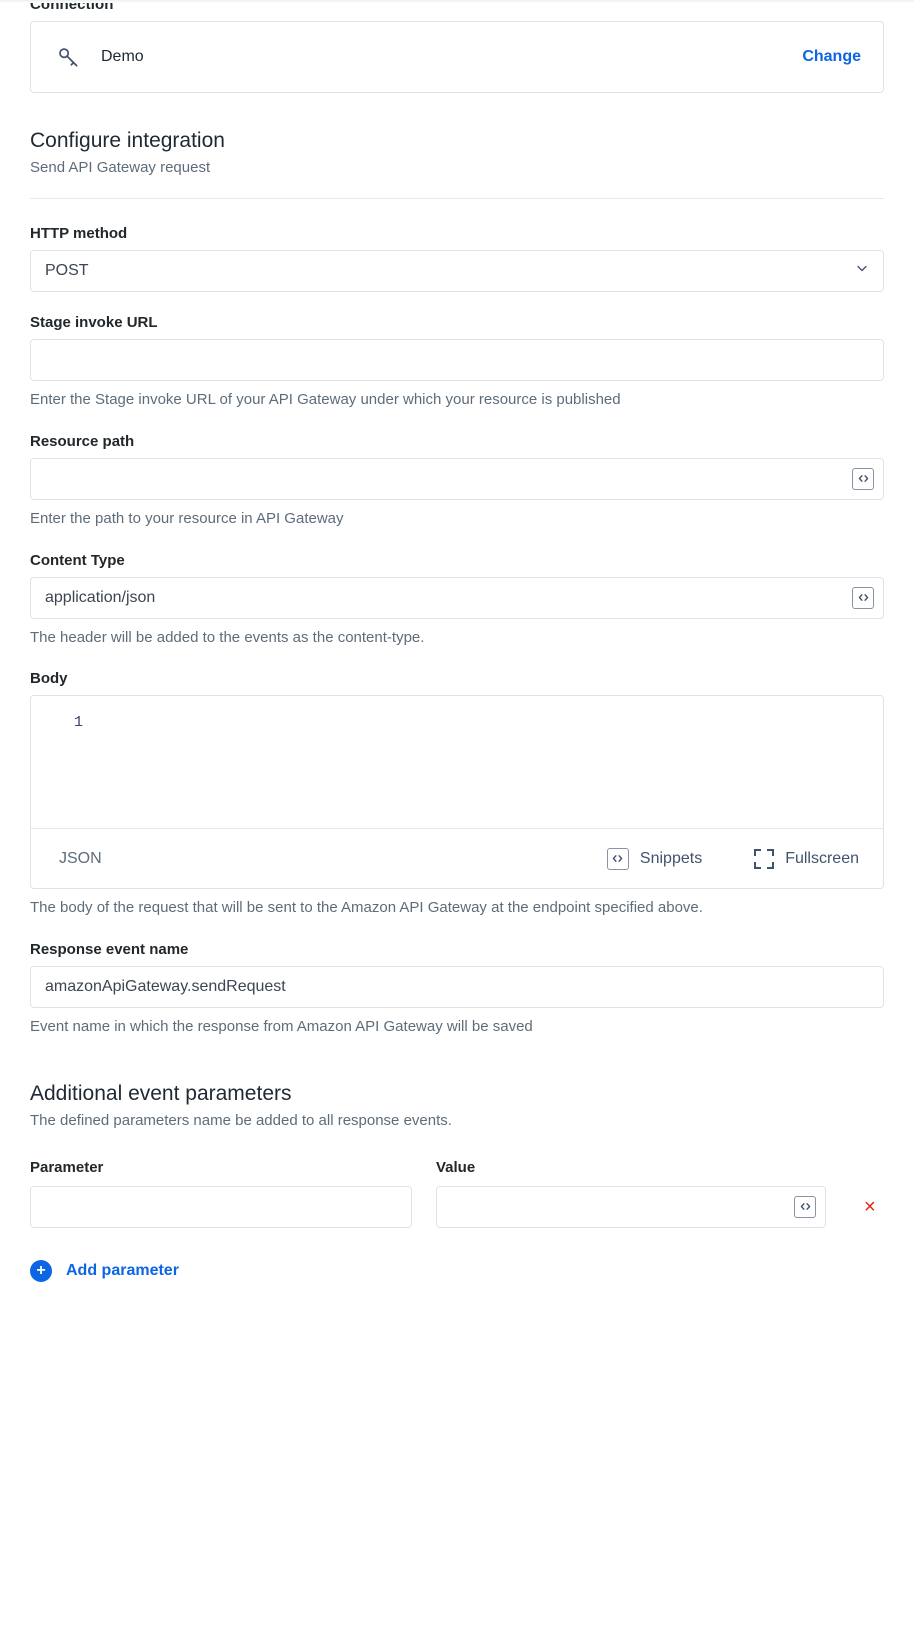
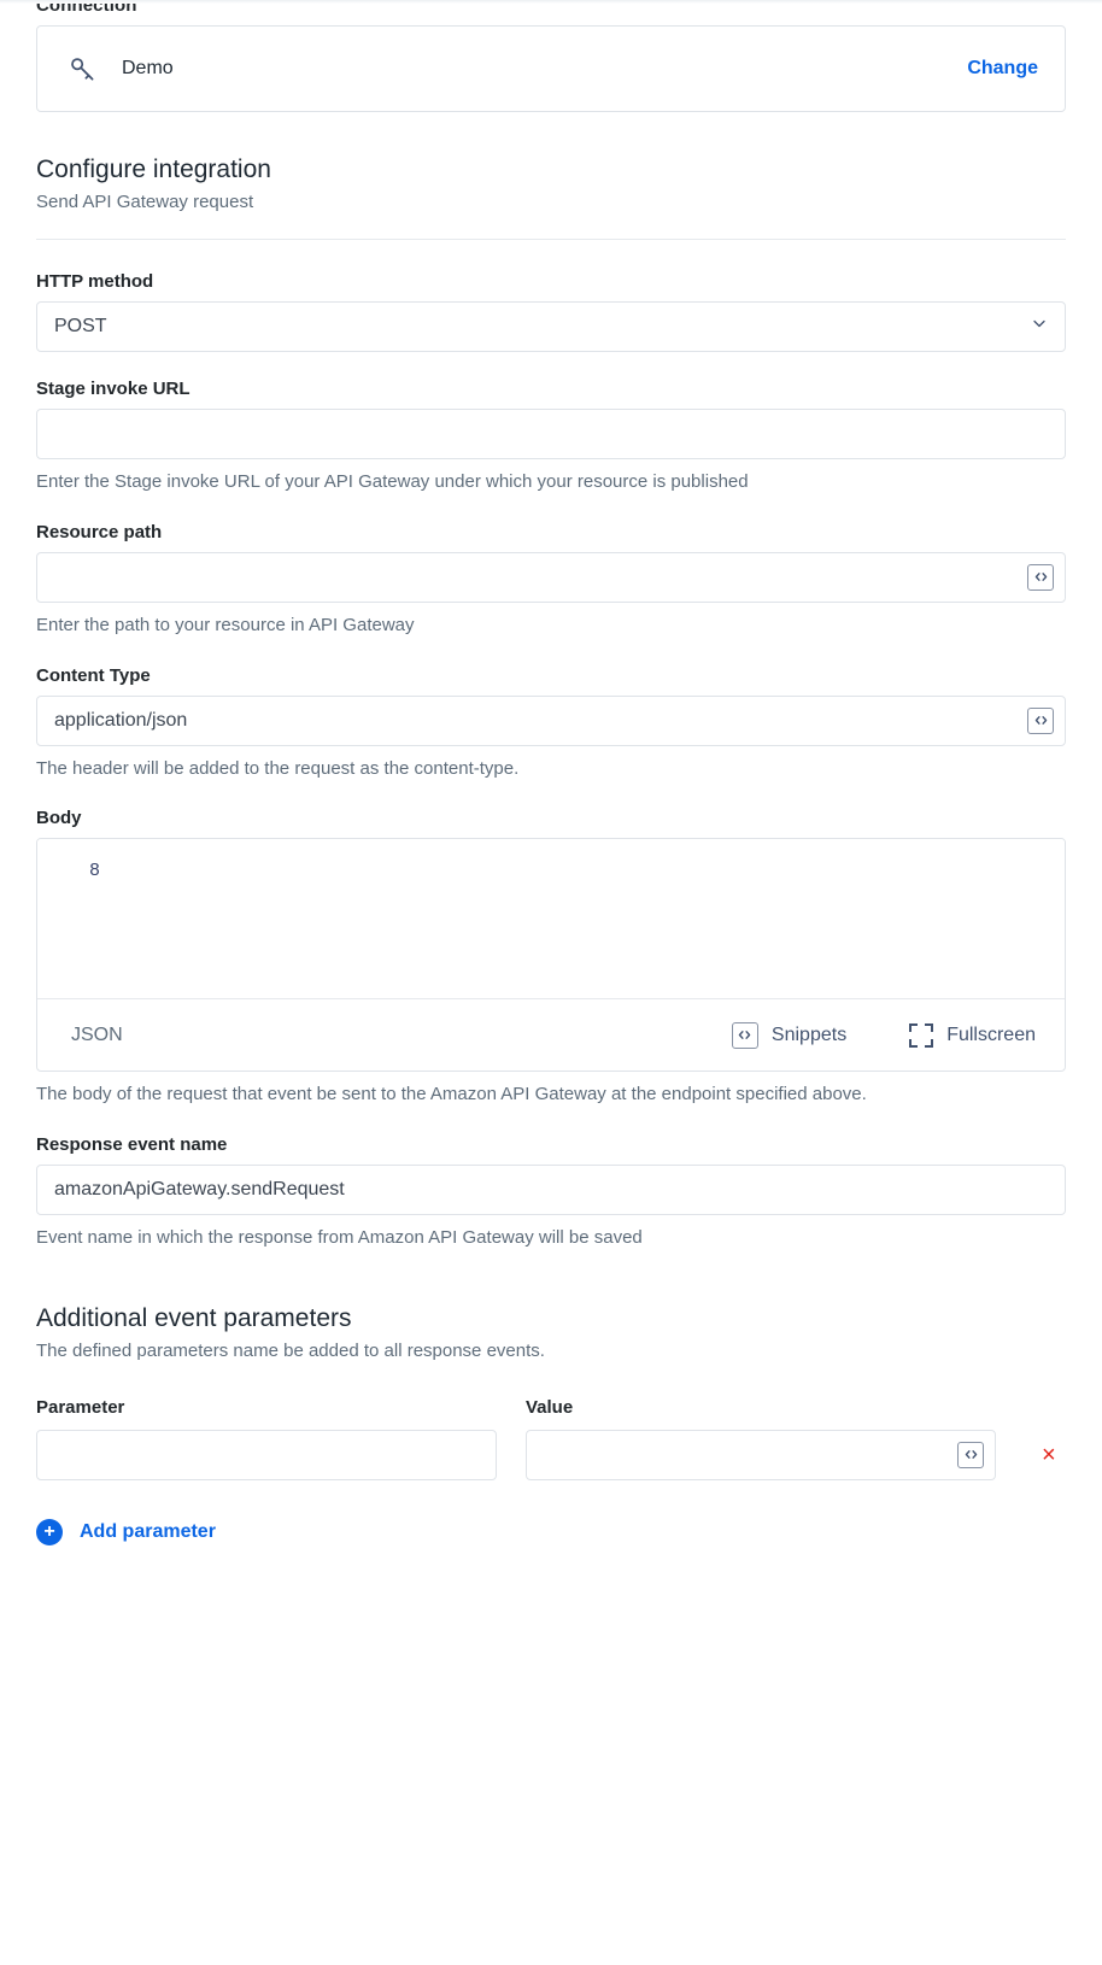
  Connection
  Demo
  Change
  Configure integration
  Send API Gateway request
  HTTP method
  POST
  Stage invoke URL
  Enter the Stage invoke URL of your API Gateway under which your resource is published
  Resource path
  Enter the path to your resource in API Gateway
  Content Type
  application/json
- The header will be added to the events as the content-type.
+ The header will be added to the request as the content-type.
  Body
- 1
+ 8
  JSON
  Snippets
  Fullscreen
- The body of the request that will be sent to the Amazon API Gateway at the endpoint specified above.
+ The body of the request that event be sent to the Amazon API Gateway at the endpoint specified above.
  Response event name
  amazonApiGateway.sendRequest
  Event name in which the response from Amazon API Gateway will be saved
  Additional event parameters
  The defined parameters name be added to all response events.
  Parameter
  Value
  ×
  +
  Add parameter
